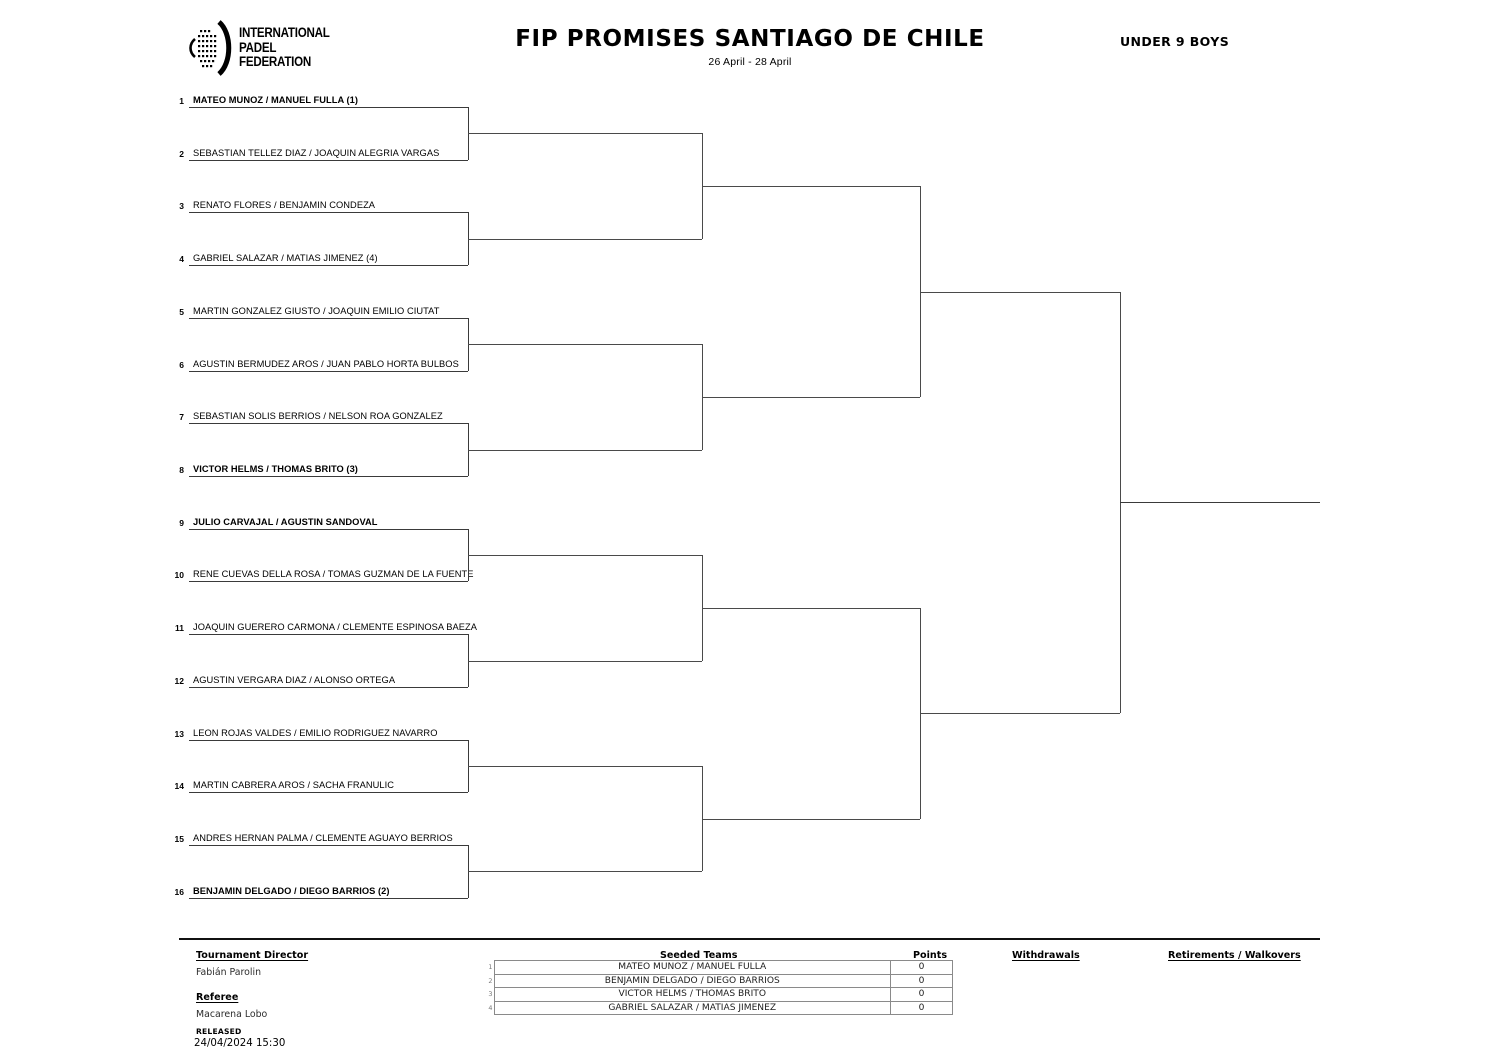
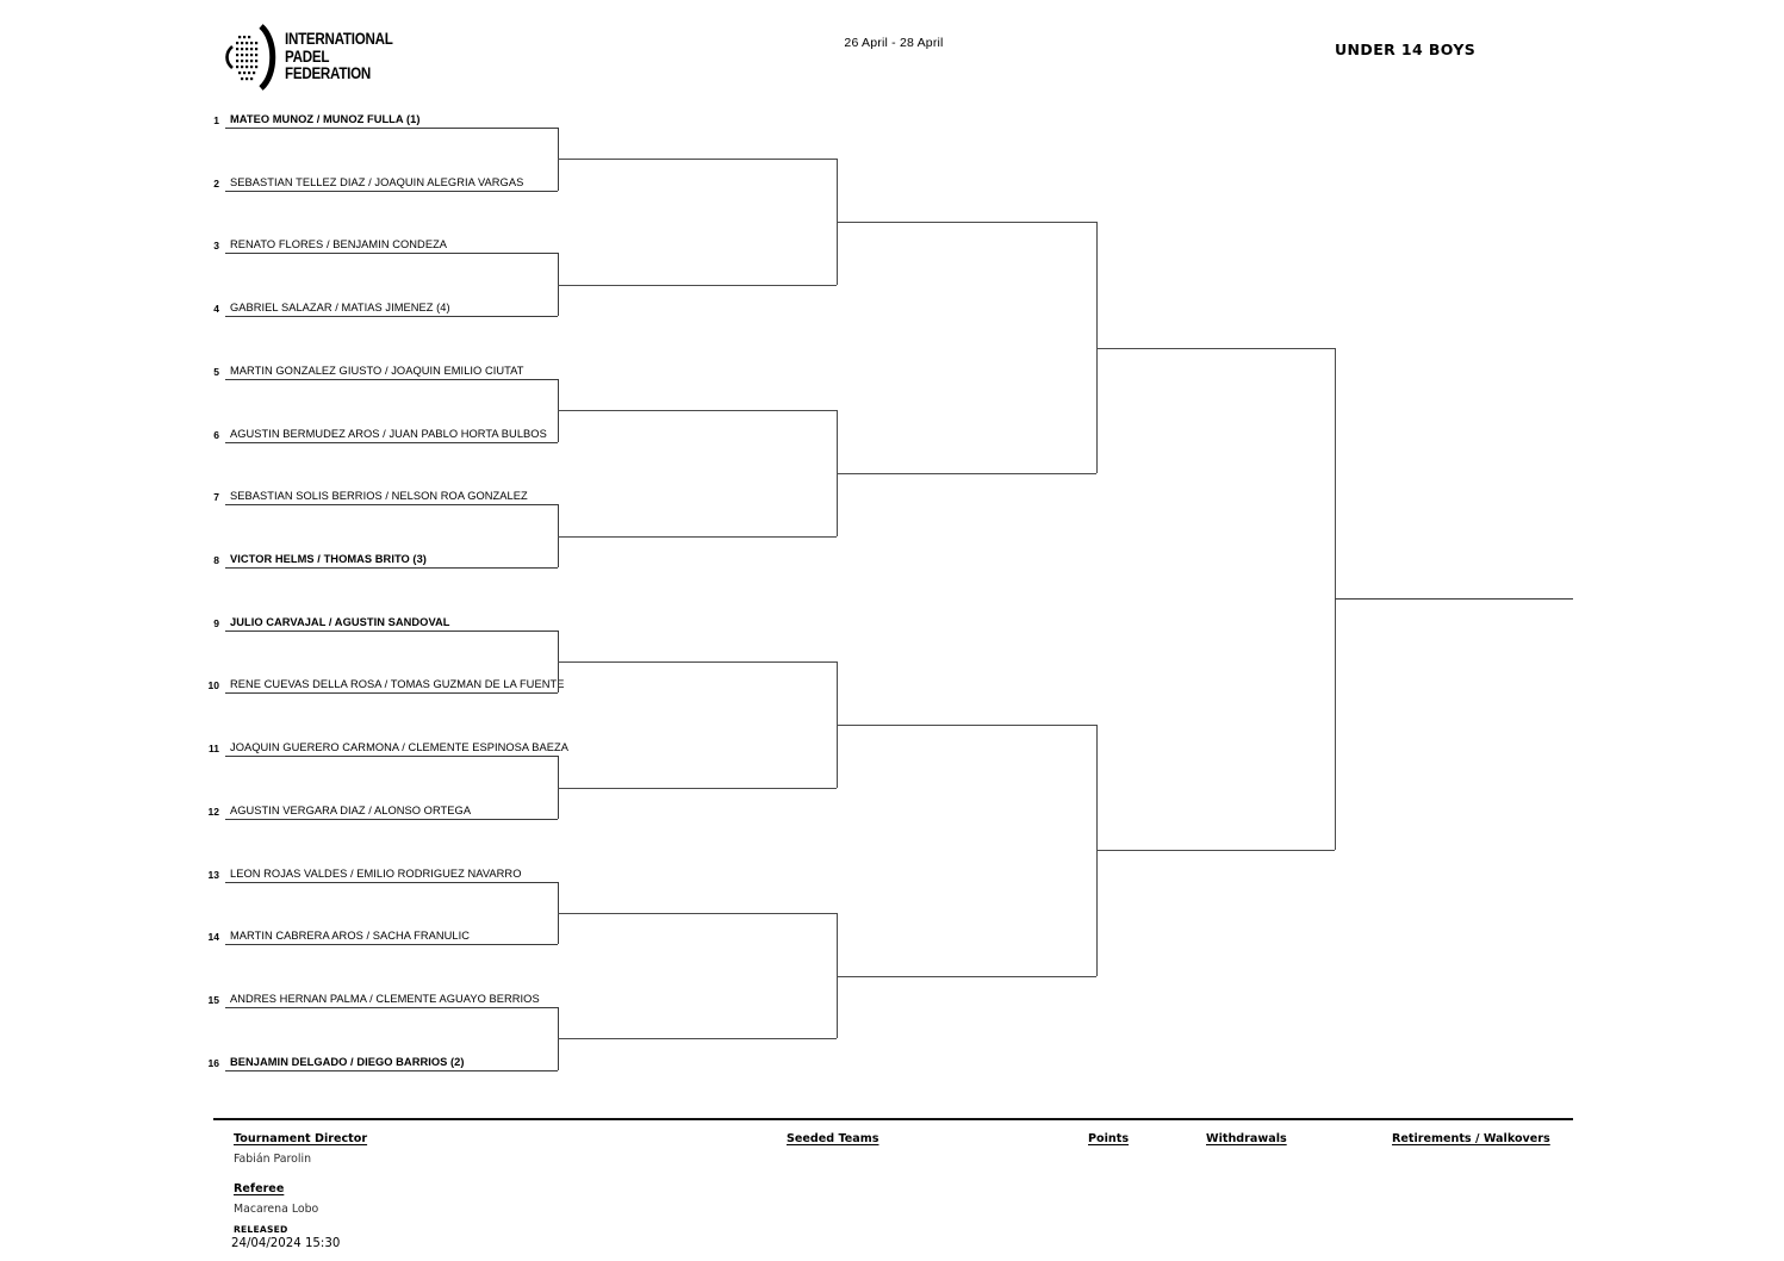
  INTERNATIONAL
  PADEL
  FEDERATION
- FIP PROMISES SANTIAGO DE CHILE
  26 April - 28 April
- UNDER 9 BOYS
+ UNDER 14 BOYS
  1
- MATEO MUNOZ / MANUEL FULLA (1)
+ MATEO MUNOZ / MUNOZ FULLA (1)
  2
  SEBASTIAN TELLEZ DIAZ / JOAQUIN ALEGRIA VARGAS
  3
  RENATO FLORES / BENJAMIN CONDEZA
  4
  GABRIEL SALAZAR / MATIAS JIMENEZ (4)
  5
  MARTIN GONZALEZ GIUSTO / JOAQUIN EMILIO CIUTAT
  6
  AGUSTIN BERMUDEZ AROS / JUAN PABLO HORTA BULBOS
  7
  SEBASTIAN SOLIS BERRIOS / NELSON ROA GONZALEZ
  8
  VICTOR HELMS / THOMAS BRITO (3)
  9
  JULIO CARVAJAL / AGUSTIN SANDOVAL
  10
  RENE CUEVAS DELLA ROSA / TOMAS GUZMAN DE LA FUENTE
  11
  JOAQUIN GUERERO CARMONA / CLEMENTE ESPINOSA BAEZA
  12
  AGUSTIN VERGARA DIAZ / ALONSO ORTEGA
  13
  LEON ROJAS VALDES / EMILIO RODRIGUEZ NAVARRO
  14
  MARTIN CABRERA AROS / SACHA FRANULIC
  15
  ANDRES HERNAN PALMA / CLEMENTE AGUAYO BERRIOS
  16
  BENJAMIN DELGADO / DIEGO BARRIOS (2)
  Tournament Director
  Fabián Parolin
  Referee
  Macarena Lobo
  RELEASED
  24/04/2024 15:30
  Seeded Teams
  Points
  Withdrawals
  Retirements / Walkovers
- 1	MATEO MUNOZ / MANUEL FULLA	0
- 2	BENJAMIN DELGADO / DIEGO BARRIOS	0
- 3	VICTOR HELMS / THOMAS BRITO	0
- 4	GABRIEL SALAZAR / MATIAS JIMENEZ	0
